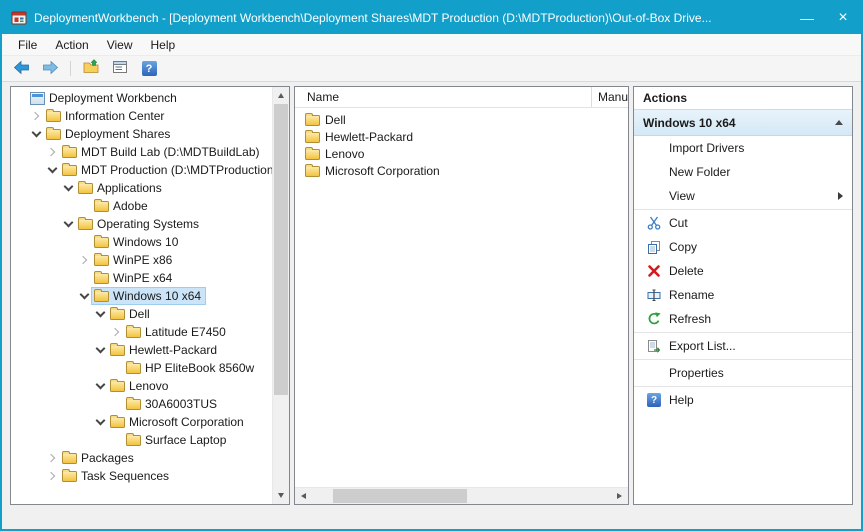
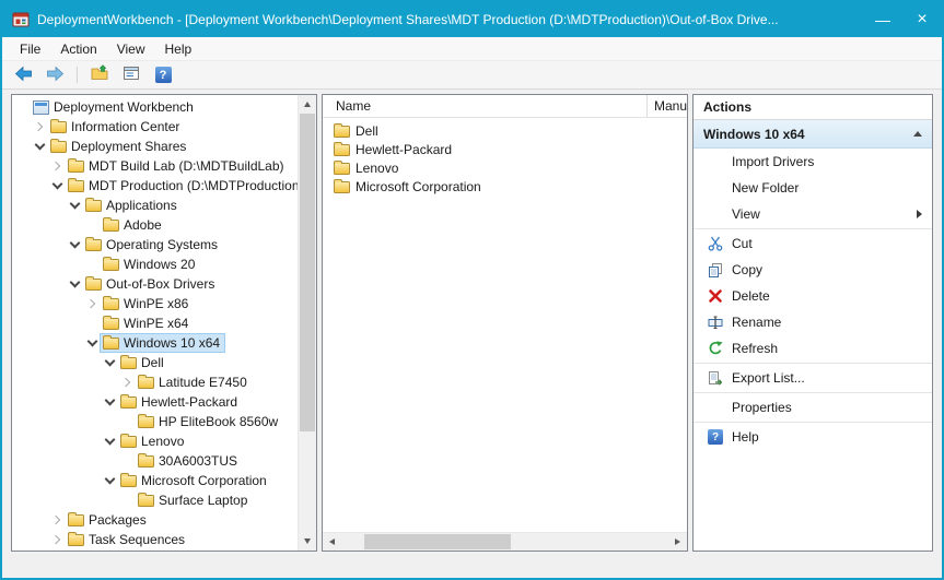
  DeploymentWorkbench - [Deployment Workbench\Deployment Shares\MDT Production (D:\MDTProduction)\Out-of-Box Drive...
  —
  ×
  File
  Action
  View
  Help
  ?
  Deployment Workbench
  Information Center
  Deployment Shares
  MDT Build Lab (D:\MDTBuildLab)
  MDT Production (D:\MDTProduction
  Applications
  Adobe
  Operating Systems
- Windows 10
+ Windows 20
+ Out-of-Box Drivers
  WinPE x86
  WinPE x64
  Windows 10 x64
  Dell
  Latitude E7450
  Hewlett-Packard
  HP EliteBook 8560w
  Lenovo
  30A6003TUS
  Microsoft Corporation
  Surface Laptop
  Packages
  Task Sequences
  Name
  Manu
  Dell
  Hewlett-Packard
  Lenovo
  Microsoft Corporation
  Actions
  Windows 10 x64
  Import Drivers
  New Folder
  View
  Cut
  Copy
  Delete
  Rename
  Refresh
  Export List...
  Properties
  ?
  Help
